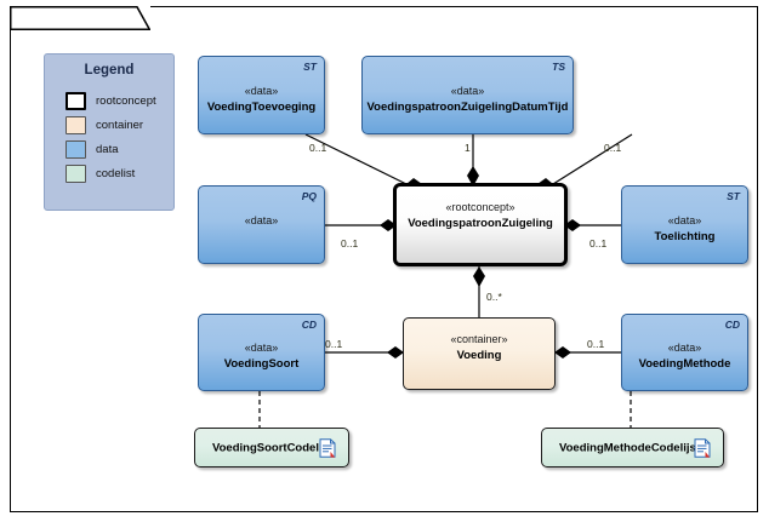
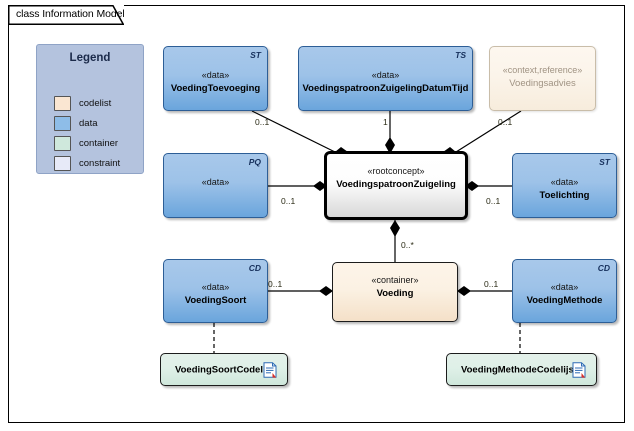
+ class Information Model
  0..1
  1
  0..1
  0..1
  0..1
  0..*
  0..1
  0..1
  Legend
- rootconcept
- container
+ codelist
  data
- codelist
+ container
+ constraint
  ST
  «data»
  VoedingToevoeging
  TS
  «data»
  VoedingspatroonZuigelingDatumTijd
+ «context,reference»
+ Voedingsadvies
  PQ
  «data»
  «rootconcept»
  VoedingspatroonZuigeling
  ST
  «data»
  Toelichting
  CD
  «data»
  VoedingSoort
  «container»
  Voeding
  CD
  «data»
  VoedingMethode
  VoedingSoortCodel
  VoedingMethodeCodelijs
